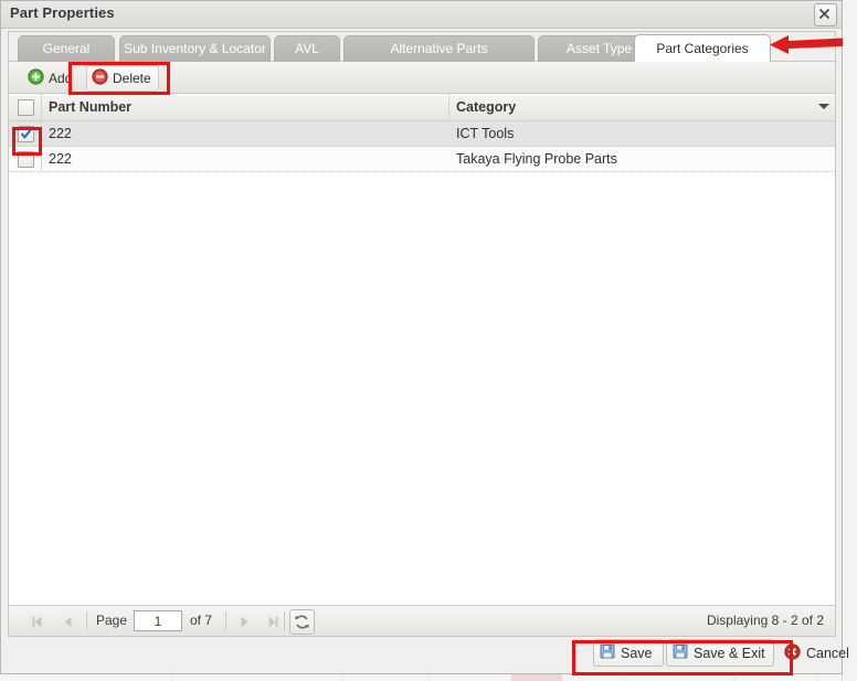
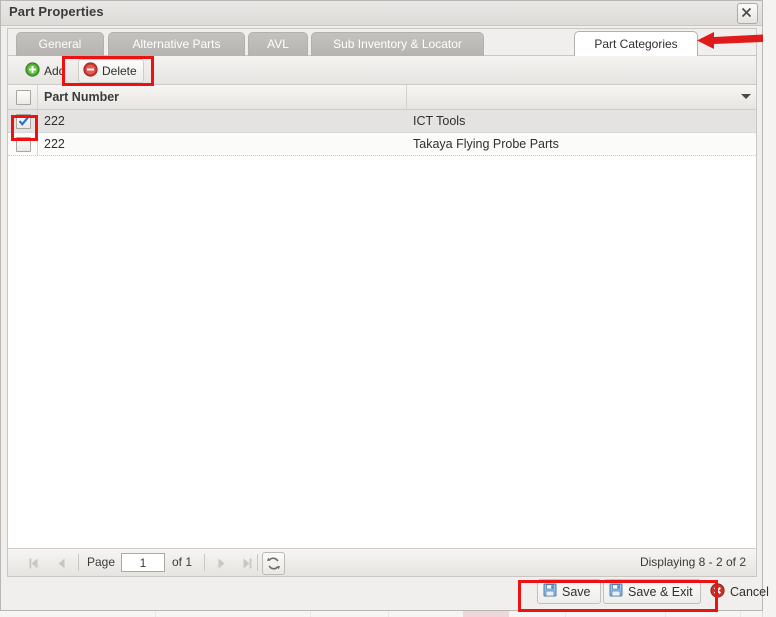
  Part Properties
  General
- Sub Inventory & Locator
+ Alternative Parts
  AVL
- Alternative Parts
+ Sub Inventory & Locator
- Asset Type
  Part Categories
  Add
  Delete
  Part Number
- Category
  222
  ICT Tools
  222
  Takaya Flying Probe Parts
  Page
  1
- of 7
+ of 1
  Displaying 8 - 2 of 2
  Save
  Save & Exit
  Cancel
